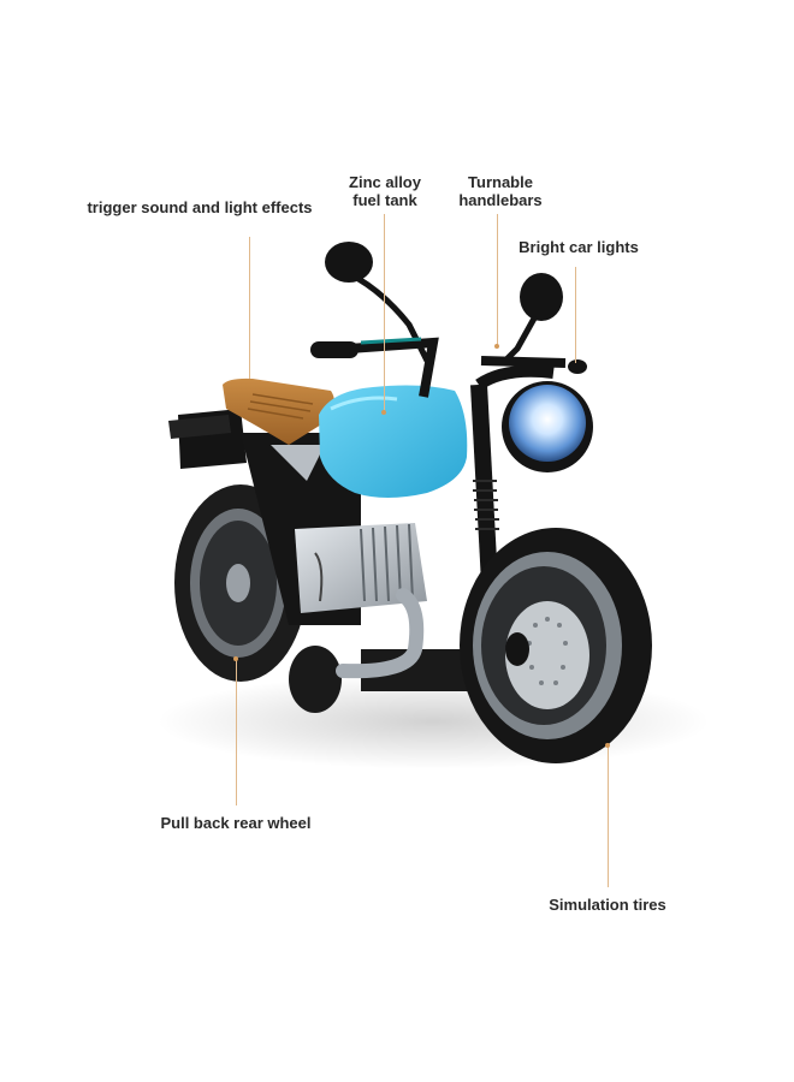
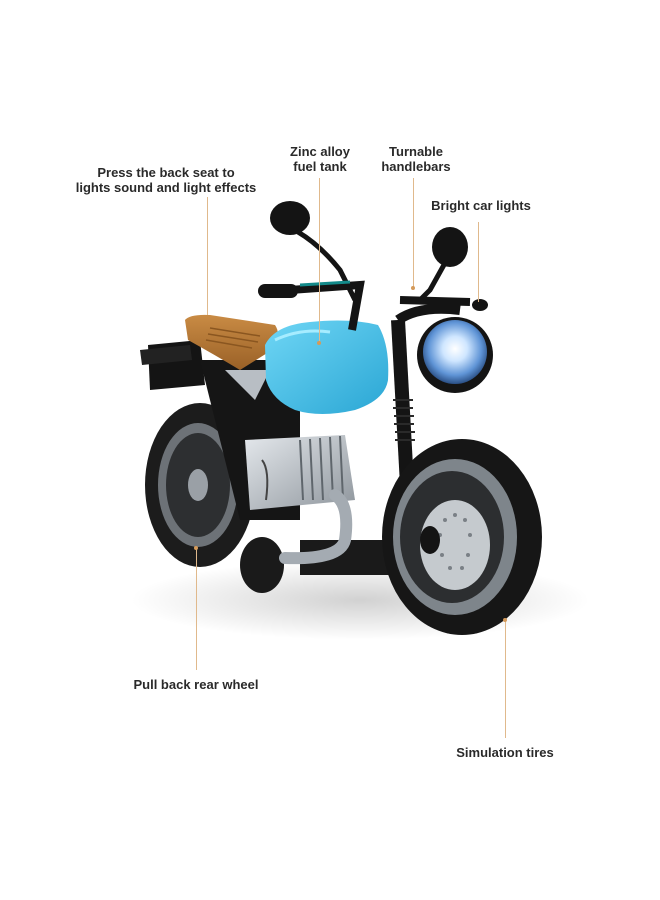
+ Press the back seat to
- trigger sound and light effects
+ lights sound and light effects
  Zinc alloy
  fuel tank
  Turnable
  handlebars
  Bright car lights
  Pull back rear wheel
  Simulation tires
